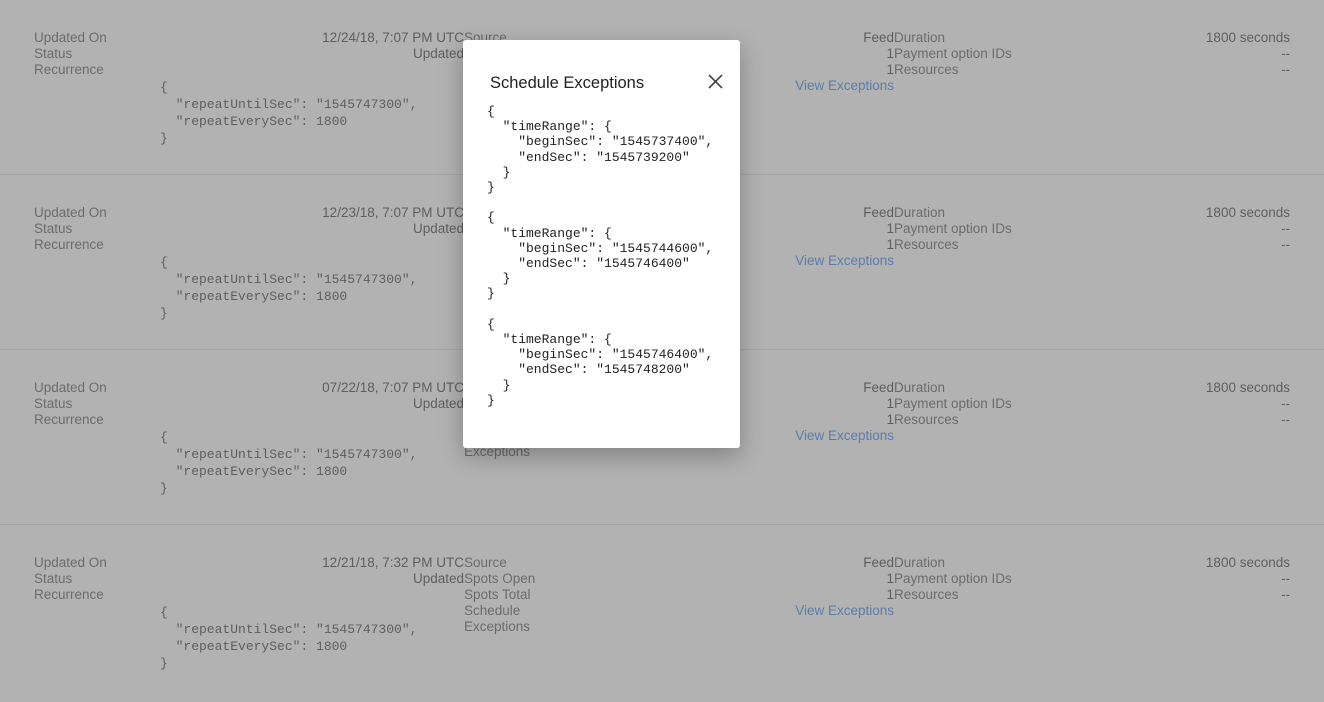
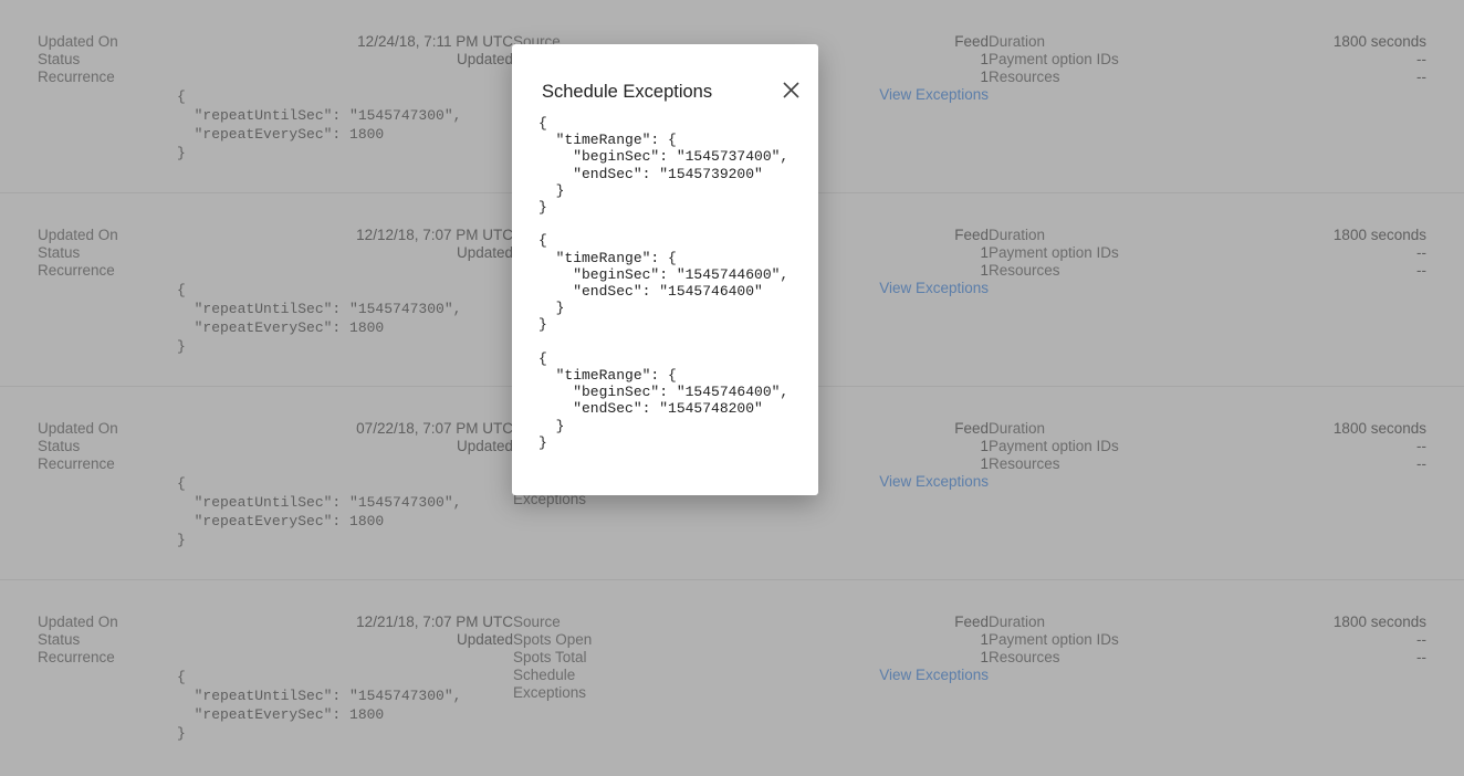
  Updated On
- 12/24/18, 7:07 PM UTC
+ 12/24/18, 7:11 PM UTC
  Status
  Updated
  Recurrence
  {
  "repeatUntilSec": "1545747300",
  "repeatEverySec": 1800
  }
  Source
  Feed
  1
  1
  View Exceptions
  Duration
  1800 seconds
  Payment option IDs
  --
  Resources
  --
  Updated On
- 12/23/18, 7:07 PM UTC
+ 12/12/18, 7:07 PM UTC
  Status
  Updated
  Recurrence
  {
  "repeatUntilSec": "1545747300",
  "repeatEverySec": 1800
  }
  Feed
  1
  1
  View Exceptions
  Duration
  1800 seconds
  Payment option IDs
  --
  Resources
  --
  Updated On
  07/22/18, 7:07 PM UTC
  Status
  Updated
  Recurrence
  {
  "repeatUntilSec": "1545747300",
  "repeatEverySec": 1800
  }
  Feed
  1
  1
  Exceptions
  View Exceptions
  Duration
  1800 seconds
  Payment option IDs
  --
  Resources
  --
  Updated On
- 12/21/18, 7:32 PM UTC
+ 12/21/18, 7:07 PM UTC
  Status
  Updated
  Recurrence
  {
  "repeatUntilSec": "1545747300",
  "repeatEverySec": 1800
  }
  Source
  Feed
  Spots Open
  1
  Spots Total
  1
  Schedule
  Exceptions
  View Exceptions
  Duration
  1800 seconds
  Payment option IDs
  --
  Resources
  --
  Schedule Exceptions
  {
  "timeRange": {
  "beginSec": "1545737400",
  "endSec": "1545739200"
  }
  }
  {
  "timeRange": {
  "beginSec": "1545744600",
  "endSec": "1545746400"
  }
  }
  {
  "timeRange": {
  "beginSec": "1545746400",
  "endSec": "1545748200"
  }
  }
